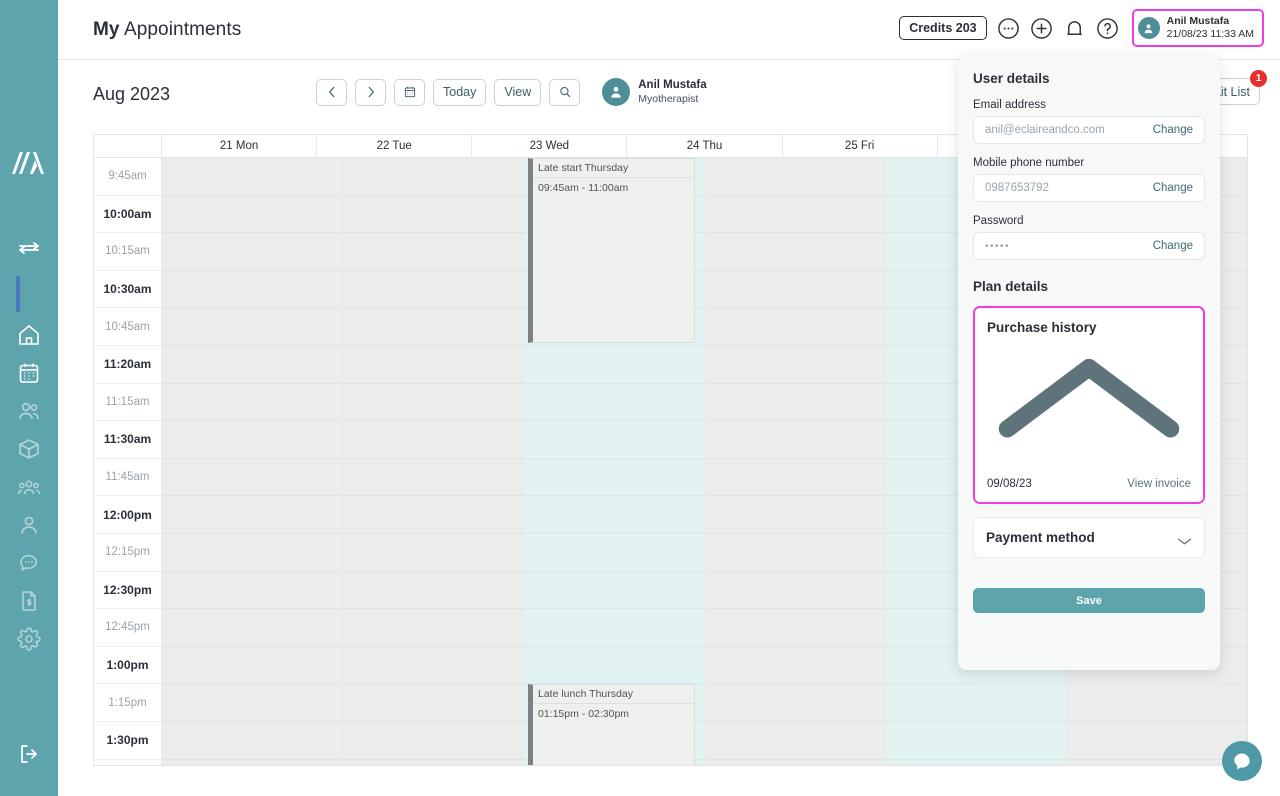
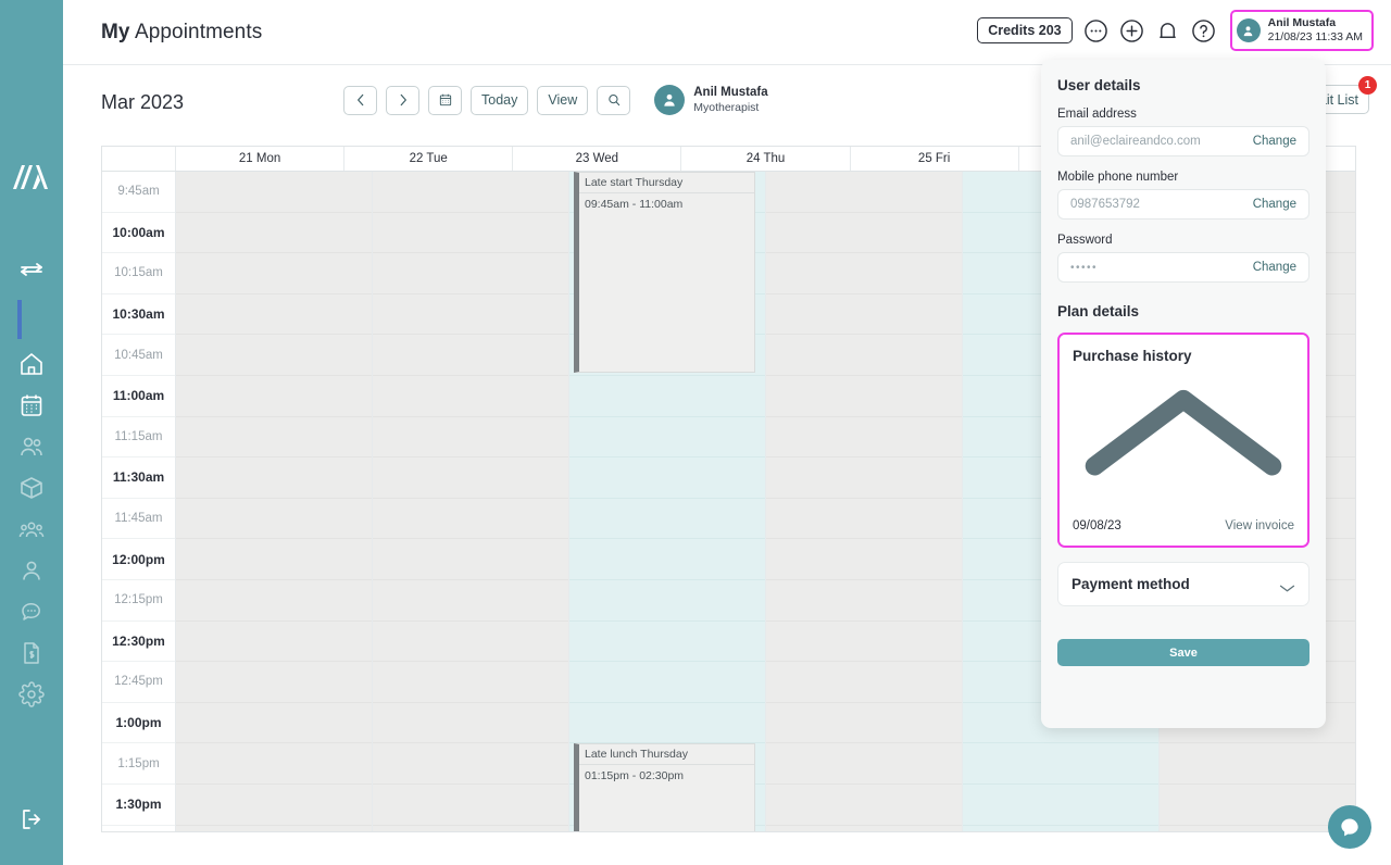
  My Appointments
  Credits 203
  Anil Mustafa
  21/08/23 11:33 AM
- Aug 2023
+ Mar 2023
  Today
  View
  Anil Mustafa
  Myotherapist
  it List
  1
  21 Mon
  22 Tue
  23 Wed
  24 Thu
  25 Fri
  9:45am
  10:00am
  10:15am
  10:30am
  10:45am
- 11:20am
+ 11:00am
  11:15am
  11:30am
  11:45am
  12:00pm
  12:15pm
  12:30pm
  12:45pm
  1:00pm
  1:15pm
  1:30pm
  Late start Thursday
  09:45am - 11:00am
  Late lunch Thursday
  01:15pm - 02:30pm
  User details
  Email address
  anil@eclaireandco.com
  Change
  Mobile phone number
  0987653792
  Change
  Password
  •••••
  Change
  Plan details
  Purchase history
  09/08/23
  View invoice
  Payment method
  Save
